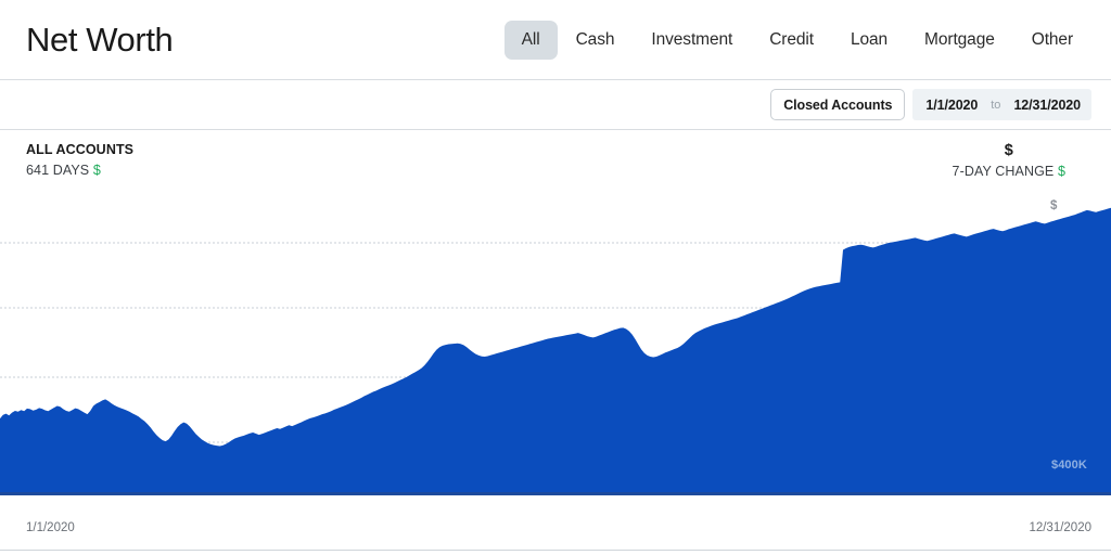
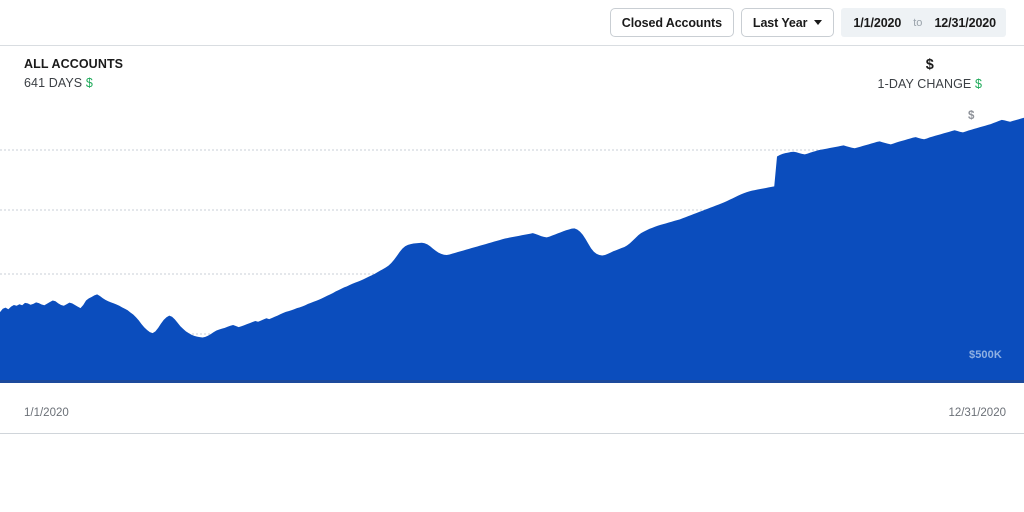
- Net Worth
- All
- Cash
- Investment
- Credit
- Loan
- Mortgage
- Other
  Closed Accounts
+ Last Year
  1/1/2020
  to
  12/31/2020
  ALL ACCOUNTS
  641 DAYS $
  $
- 7-DAY CHANGE $
+ 1-DAY CHANGE $
  $
- $400K
+ $500K
  1/1/2020
  12/31/2020
